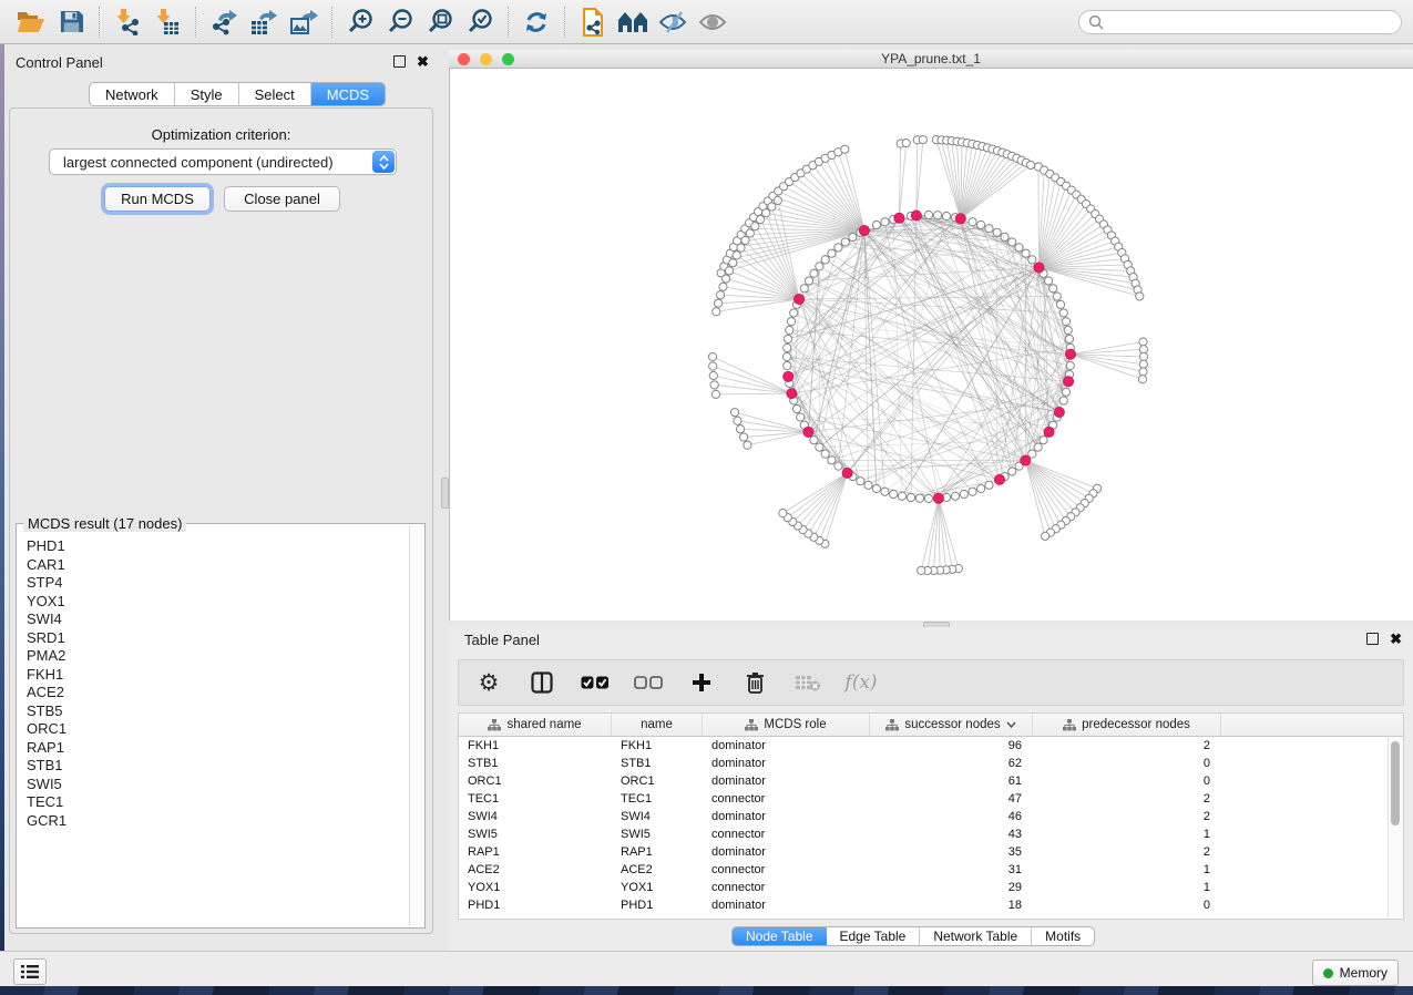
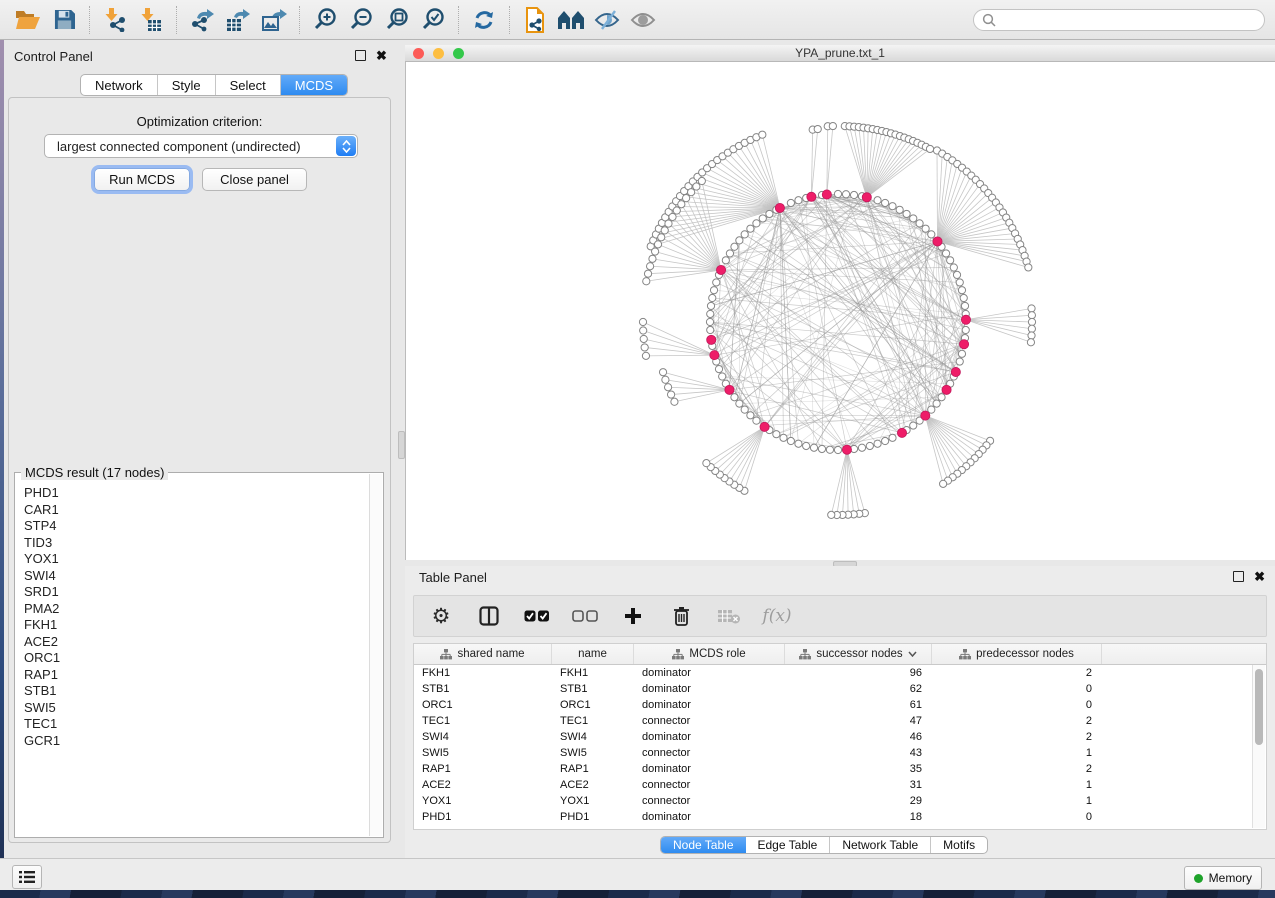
  Control Panel
  ✖
  Network
  Style
  Select
  MCDS
  Optimization criterion:
  largest connected component (undirected)
  Run MCDS
  Close panel
  MCDS result (17 nodes)
  PHD1
  CAR1
  STP4
+ TID3
  YOX1
  SWI4
  SRD1
  PMA2
  FKH1
  ACE2
- STB5
  ORC1
  RAP1
  STB1
  SWI5
  TEC1
  GCR1
  YPA_prune.txt_1
  Table Panel
  ✖
  ⚙
  f(x)
  shared name
  name
  MCDS role
  successor nodes
  predecessor nodes
  FKH1
  FKH1
  dominator
  96
  2
  STB1
  STB1
  dominator
  62
  0
  ORC1
  ORC1
  dominator
  61
  0
  TEC1
  TEC1
  connector
  47
  2
  SWI4
  SWI4
  dominator
  46
  2
  SWI5
  SWI5
  connector
  43
  1
  RAP1
  RAP1
  dominator
  35
  2
  ACE2
  ACE2
  connector
  31
  1
  YOX1
  YOX1
  connector
  29
  1
  PHD1
  PHD1
  dominator
  18
  0
  Node Table
  Edge Table
  Network Table
  Motifs
  Memory
